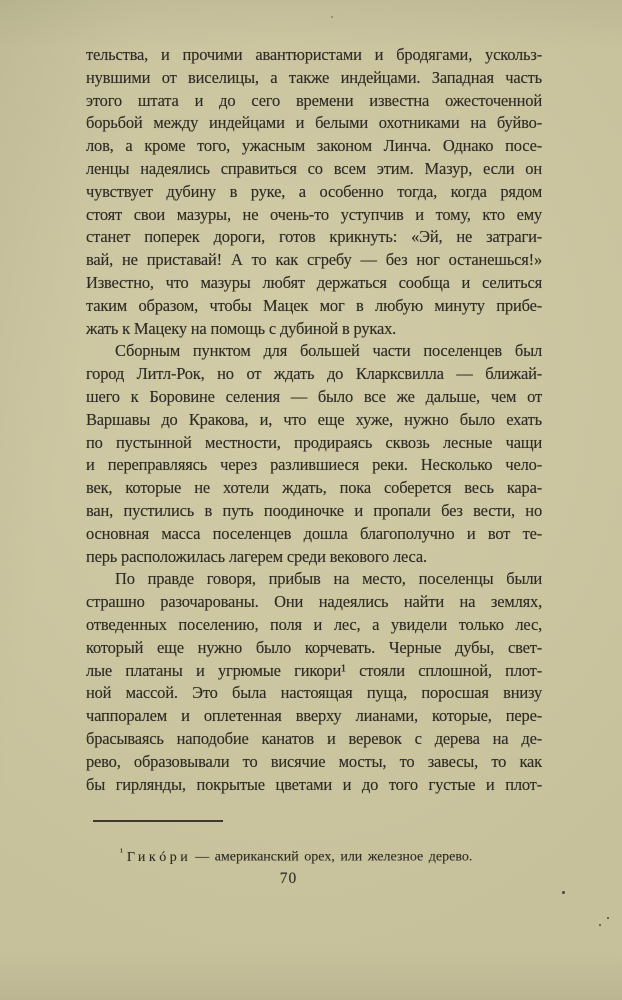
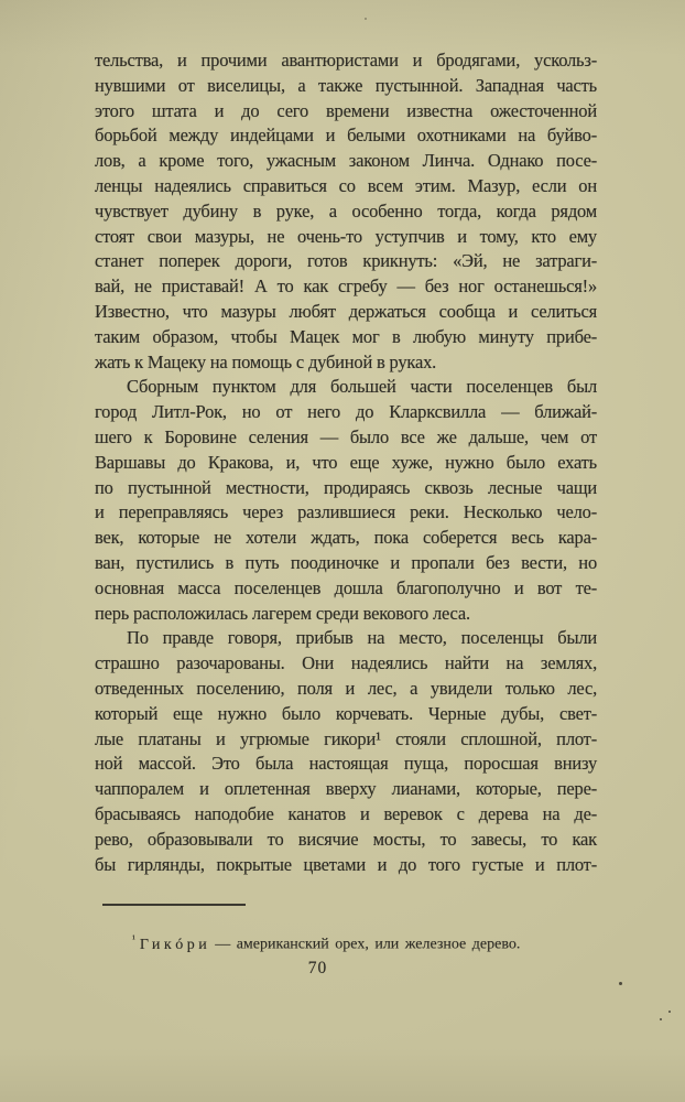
  тельства, и прочими авантюристами и бродягами, ускольз-
- нувшими от виселицы, а также индейцами. Западная часть
+ нувшими от виселицы, а также пустынной. Западная часть
  этого штата и до сего времени известна ожесточенной
  борьбой между индейцами и белыми охотниками на буйво-
  лов, а кроме того, ужасным законом Линча. Однако посе-
  ленцы надеялись справиться со всем этим. Мазур, если он
  чувствует дубину в руке, а особенно тогда, когда рядом
  стоят свои мазуры, не очень-то уступчив и тому, кто ему
  станет поперек дороги, готов крикнуть: «Эй, не затраги-
  вай, не приставай! А то как сгребу — без ног останешься!»
  Известно, что мазуры любят держаться сообща и селиться
  таким образом, чтобы Мацек мог в любую минуту прибе-
  жать к Мацеку на помощь с дубиной в руках.
  Сборным пунктом для большей части поселенцев был
- город Литл-Рок, но от ждать до Кларксвилла — ближай-
+ город Литл-Рок, но от него до Кларксвилла — ближай-
  шего к Боровине селения — было все же дальше, чем от
  Варшавы до Кракова, и, что еще хуже, нужно было ехать
  по пустынной местности, продираясь сквозь лесные чащи
  и переправляясь через разлившиеся реки. Несколько чело-
  век, которые не хотели ждать, пока соберется весь кара-
  ван, пустились в путь поодиночке и пропали без вести, но
  основная масса поселенцев дошла благополучно и вот те-
  перь расположилась лагерем среди векового леса.
  По правде говоря, прибыв на место, поселенцы были
  страшно разочарованы. Они надеялись найти на землях,
  отведенных поселению, поля и лес, а увидели только лес,
  который еще нужно было корчевать. Черные дубы, свет-
  лые платаны и угрюмые гикори¹ стояли сплошной, плот-
  ной массой. Это была настоящая пуща, поросшая внизу
  чаппоралем и оплетенная вверху лианами, которые, пере-
  брасываясь наподобие канатов и веревок с дерева на де-
  рево, образовывали то висячие мосты, то завесы, то как
  бы гирлянды, покрытые цветами и до того густые и плот-
  ¹ Гикóри — американский орех, или железное дерево.
  70
